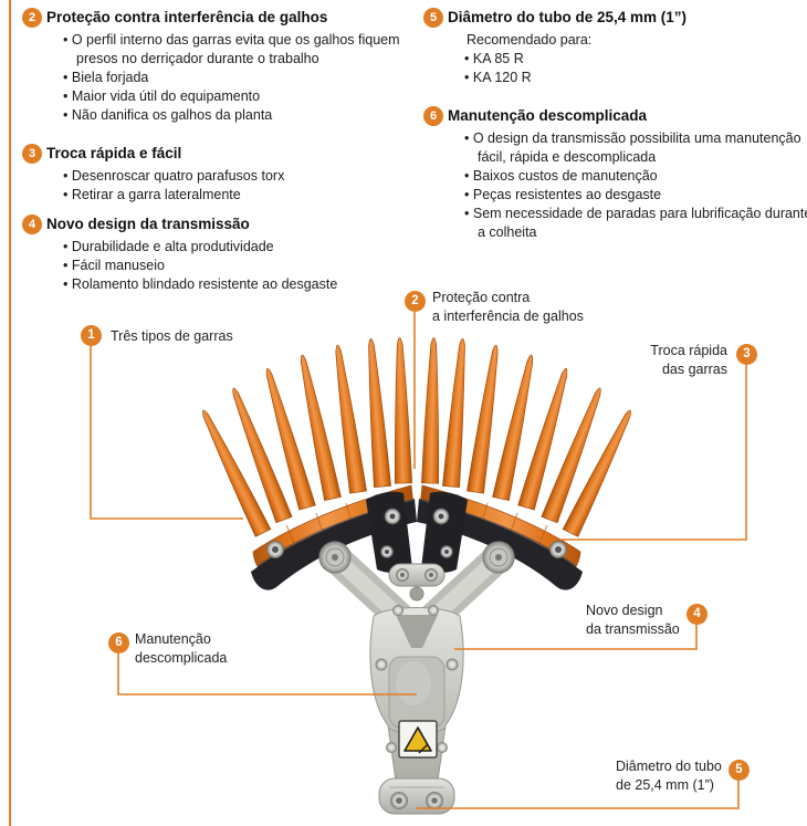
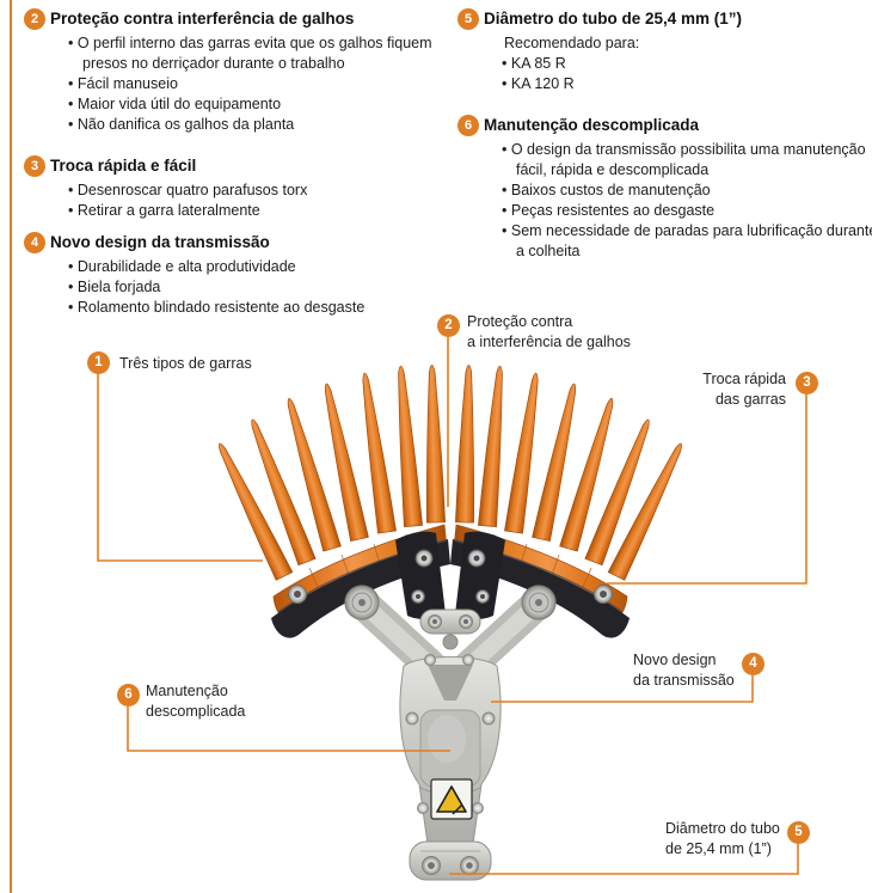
  2
  Proteção contra interferência de galhos
  O perfil interno das garras evita que os galhos fiquem presos no derriçador durante o trabalho
- Biela forjada
+ Fácil manuseio
  Maior vida útil do equipamento
  Não danifica os galhos da planta
  3
  Troca rápida e fácil
  Desenroscar quatro parafusos torx
  Retirar a garra lateralmente
  4
  Novo design da transmissão
  Durabilidade e alta produtividade
- Fácil manuseio
+ Biela forjada
  Rolamento blindado resistente ao desgaste
  5
  Diâmetro do tubo de 25,4 mm (1”)
  Recomendado para:
  KA 85 R
  KA 120 R
  6
  Manutenção descomplicada
  O design da transmissão possibilita uma manutenção fácil, rápida e descomplicada
  Baixos custos de manutenção
  Peças resistentes ao desgaste
  Sem necessidade de paradas para lubrificação durant a colheita
  1
  Três tipos de garras
  2
  Proteção contra
  a interferência de galhos
  3
  Troca rápida
  das garras
  4
  Novo design
  da transmissão
  5
  Diâmetro do tubo
  de 25,4 mm (1”)
  6
  Manutenção
  descomplicada
